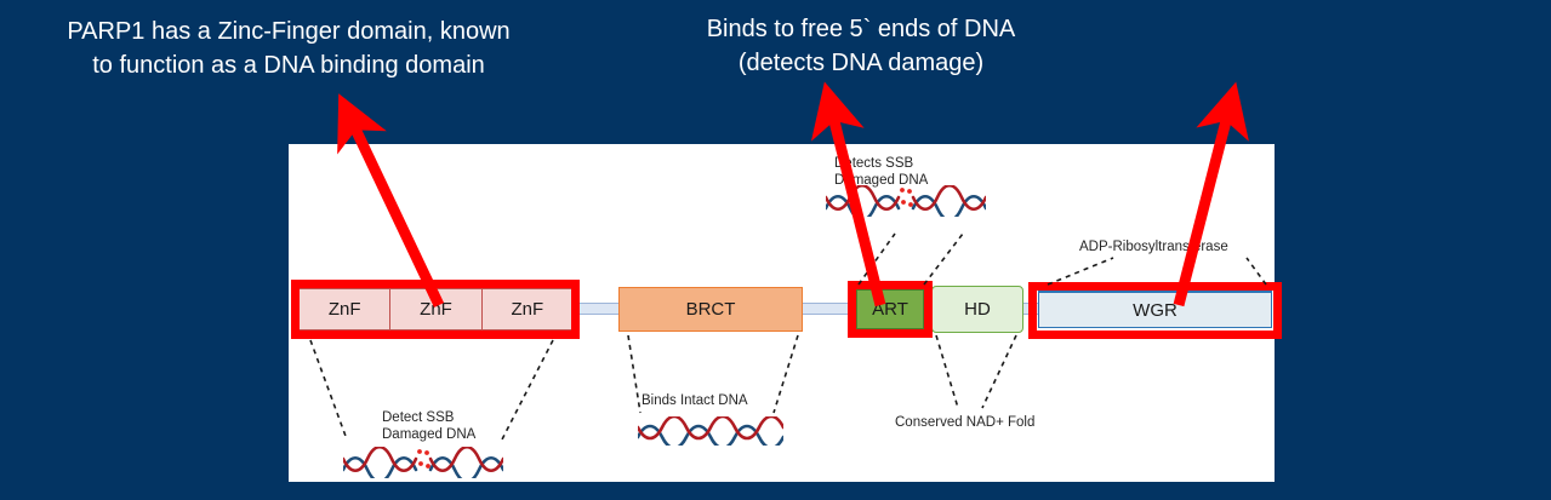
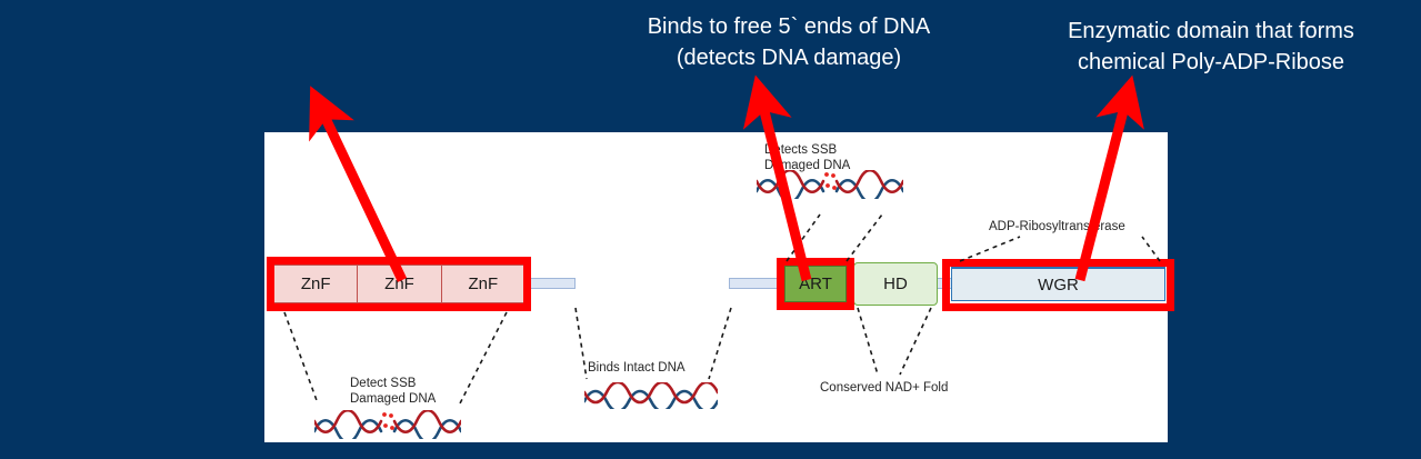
- PARP1 has a Zinc-Finger domain, known
- to function as a DNA binding domain
  Binds to free 5` ends of DNA
  (detects DNA damage)
+ Enzymatic domain that forms
+ chemical Poly-ADP-Ribose
  ZnF
  ZnF
  ZnF
- BRCT
  ART
  HD
  WGR
  tects SSB
  Dmaged DNA
  ADP-Ribosyltransrase
  Detect SSB
  Damaged DNA
  Binds Intact DNA
  Conserved NAD+ Fold
